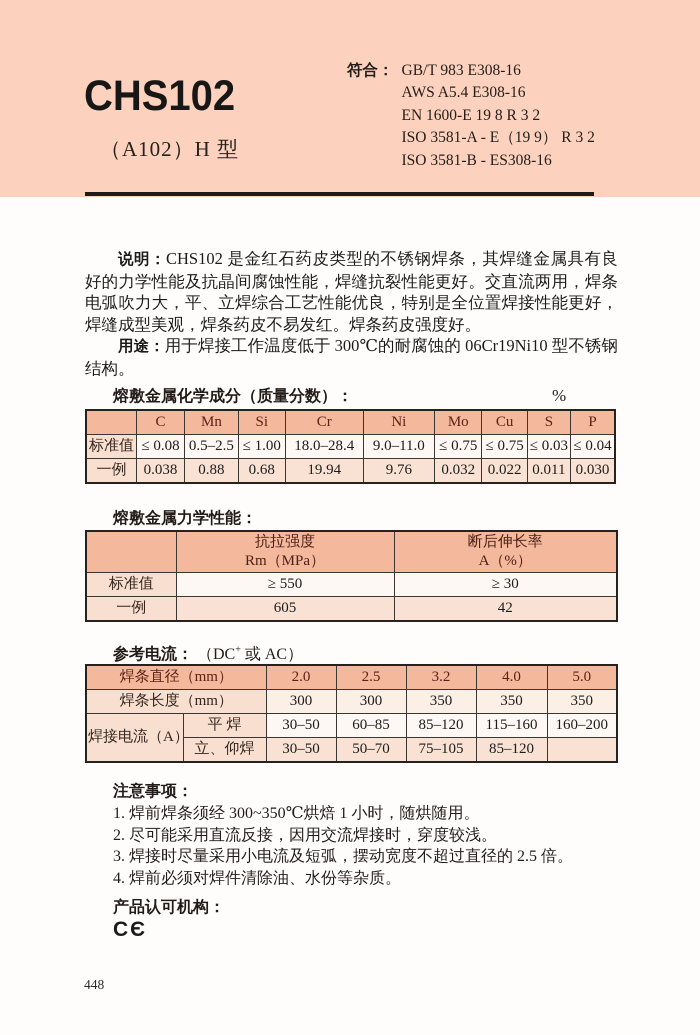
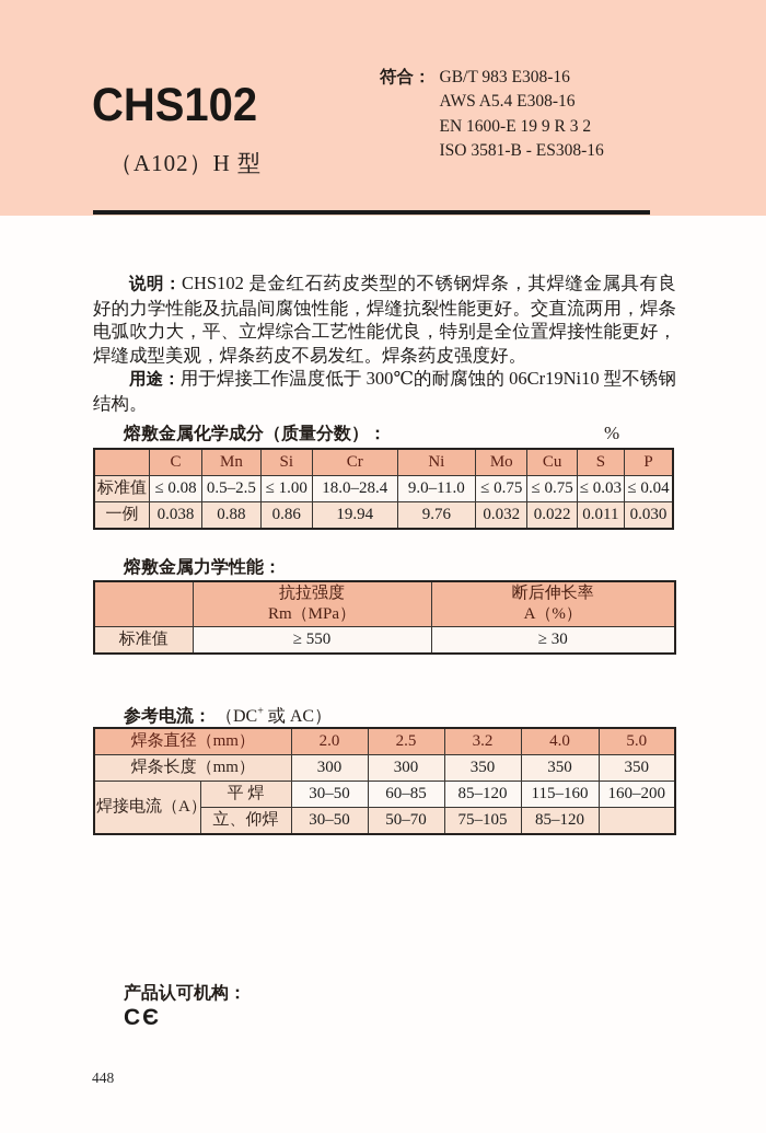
  CHS102
  （A102）H 型
  符合：
  GB/T 983 E308-16
  AWS A5.4 E308-16
- EN 1600-E 19 8 R 3 2
+ EN 1600-E 19 9 R 3 2
- ISO 3581-A - E（19 9） R 3 2
  ISO 3581-B - ES308-16
  说明：CHS102 是金红石药皮类型的不锈钢焊条，其焊缝金属具有良好的力学性能及抗晶间腐蚀性能，焊缝抗裂性能更好。交直流两用，焊条电弧吹力大，平、立焊综合工艺性能优良，特别是全位置焊接性能更好，焊缝成型美观，焊条药皮不易发红。焊条药皮强度好。
  用途：用于焊接工作温度低于 300℃的耐腐蚀的 06Cr19Ni10 型不锈钢结构。
  熔敷金属化学成分（质量分数）：
  %
  	C	Mn	Si	Cr	Ni	Mo	Cu	S	P
  标准值	≤ 0.08	0.5–2.5	≤ 1.00	18.0–28.4	9.0–11.0	≤ 0.75	≤ 0.75	≤ 0.03	≤ 0.04
- 一例	0.038	0.88	0.68	19.94	9.76	0.032	0.022	0.011	0.030
+ 一例	0.038	0.88	0.86	19.94	9.76	0.032	0.022	0.011	0.030
  熔敷金属力学性能：
  	抗拉强度Rm（MPa）	断后伸长率A（%）
  标准值	≥ 550	≥ 30
- 一例	605	42
  参考电流： （DC+ 或 AC）
  焊条直径（mm）	2.0	2.5	3.2	4.0	5.0
  焊条长度（mm）	300	300	350	350	350
  焊接电流（A）	平 焊	30–50	60–85	85–120	115–160	160–200
  立、仰焊	30–50	50–70	75–105	85–120
- 注意事项：
- 1. 焊前焊条须经 300~350℃烘焙 1 小时，随烘随用。
- 2. 尽可能采用直流反接，因用交流焊接时，穿度较浅。
- 3. 焊接时尽量采用小电流及短弧，摆动宽度不超过直径的 2.5 倍。
- 4. 焊前必须对焊件清除油、水份等杂质。
  产品认可机构：
  CЄ
  448
